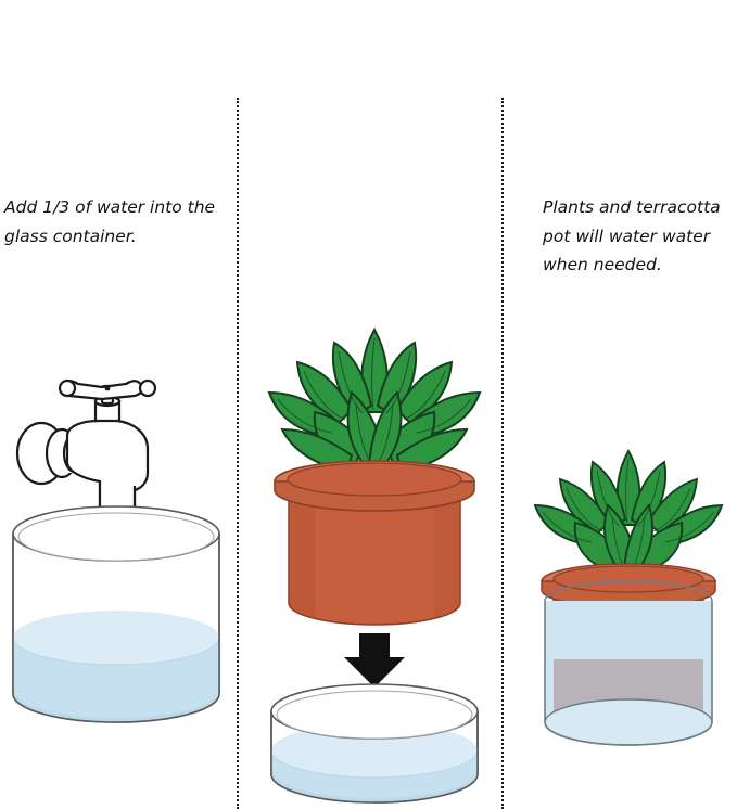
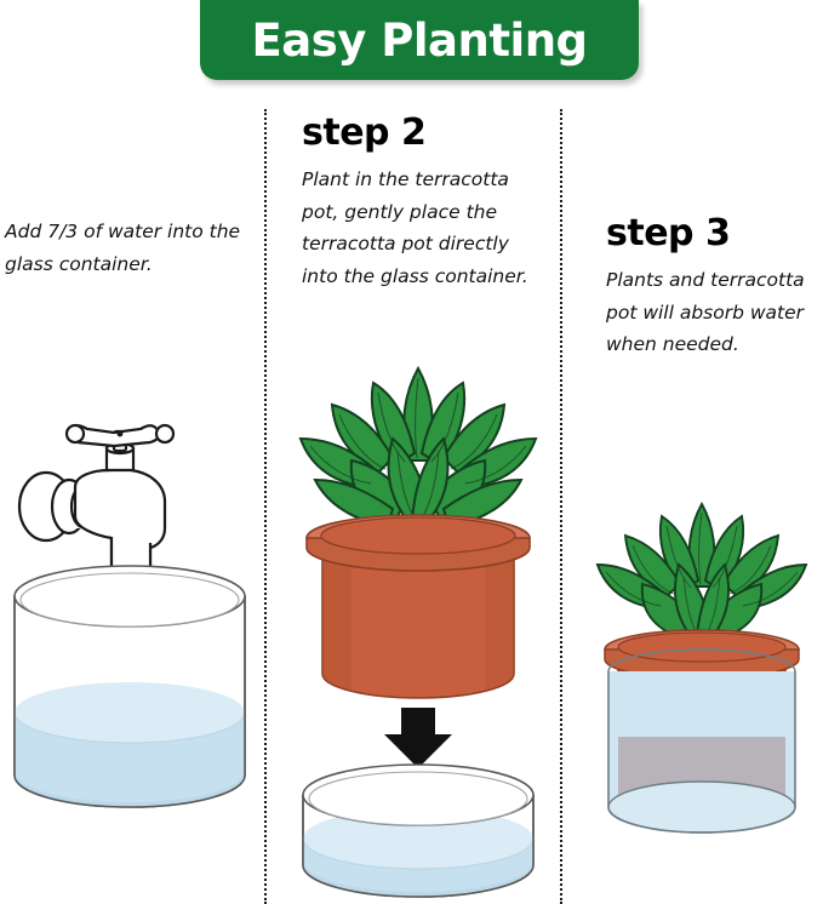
+ Easy Planting
- Add 1/3 of water into the glass container.
+ Add 7/3 of water into the glass container.
+ step 2
+ Plant in the terracotta pot, gently place the terracotta pot directly into the glass container.
+ step 3
- Plants and terracotta pot will water water when needed.
+ Plants and terracotta pot will absorb water when needed.
